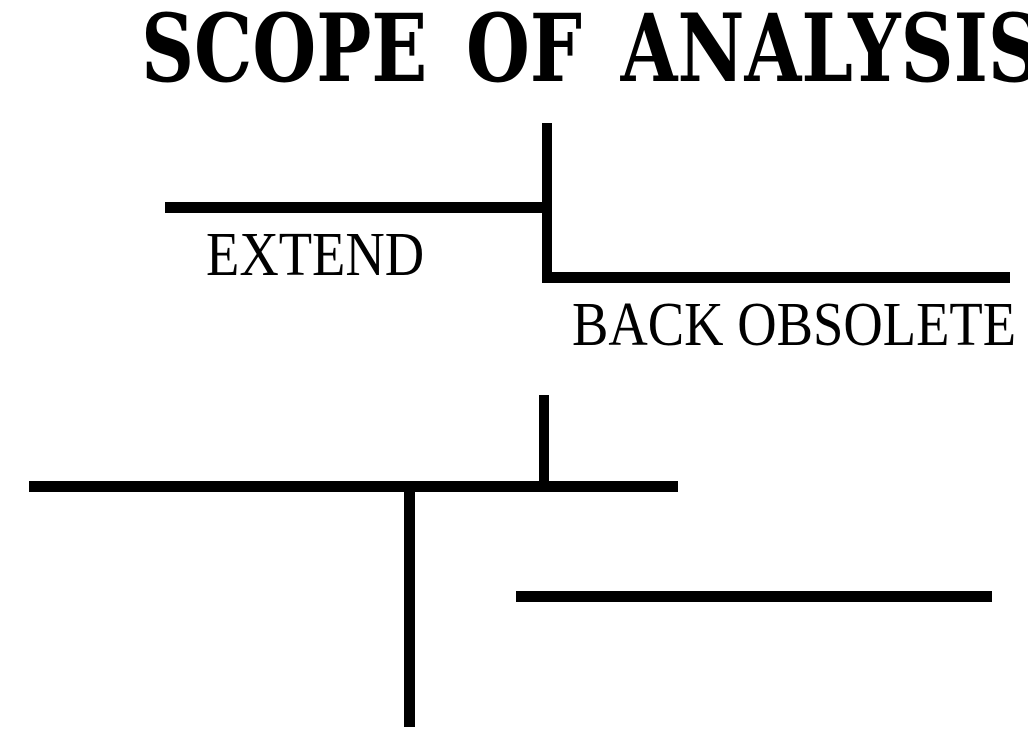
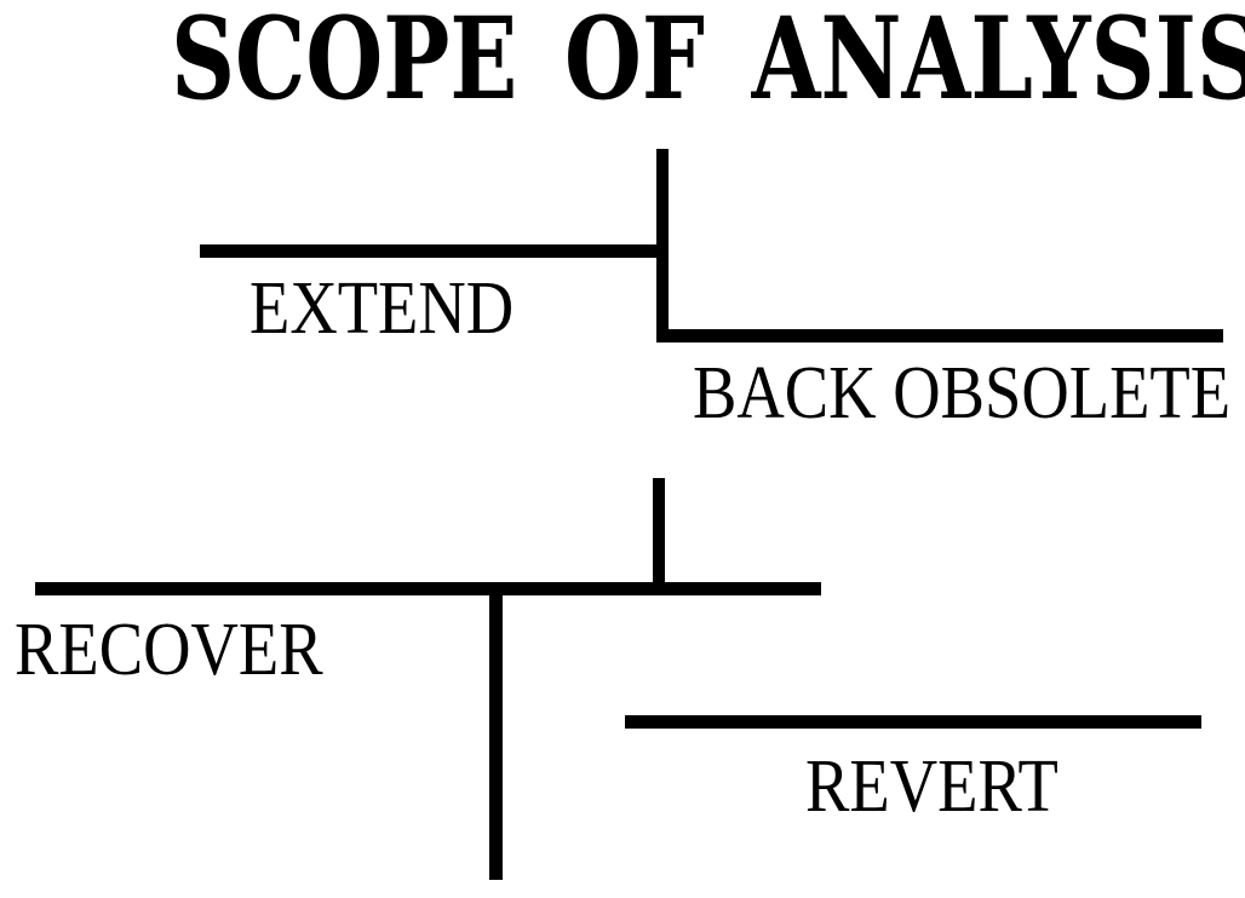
  SCOPE OF ANALYSIS
  EXTEND
  BACK OBSOLETE
+ RECOVER
+ REVERT
